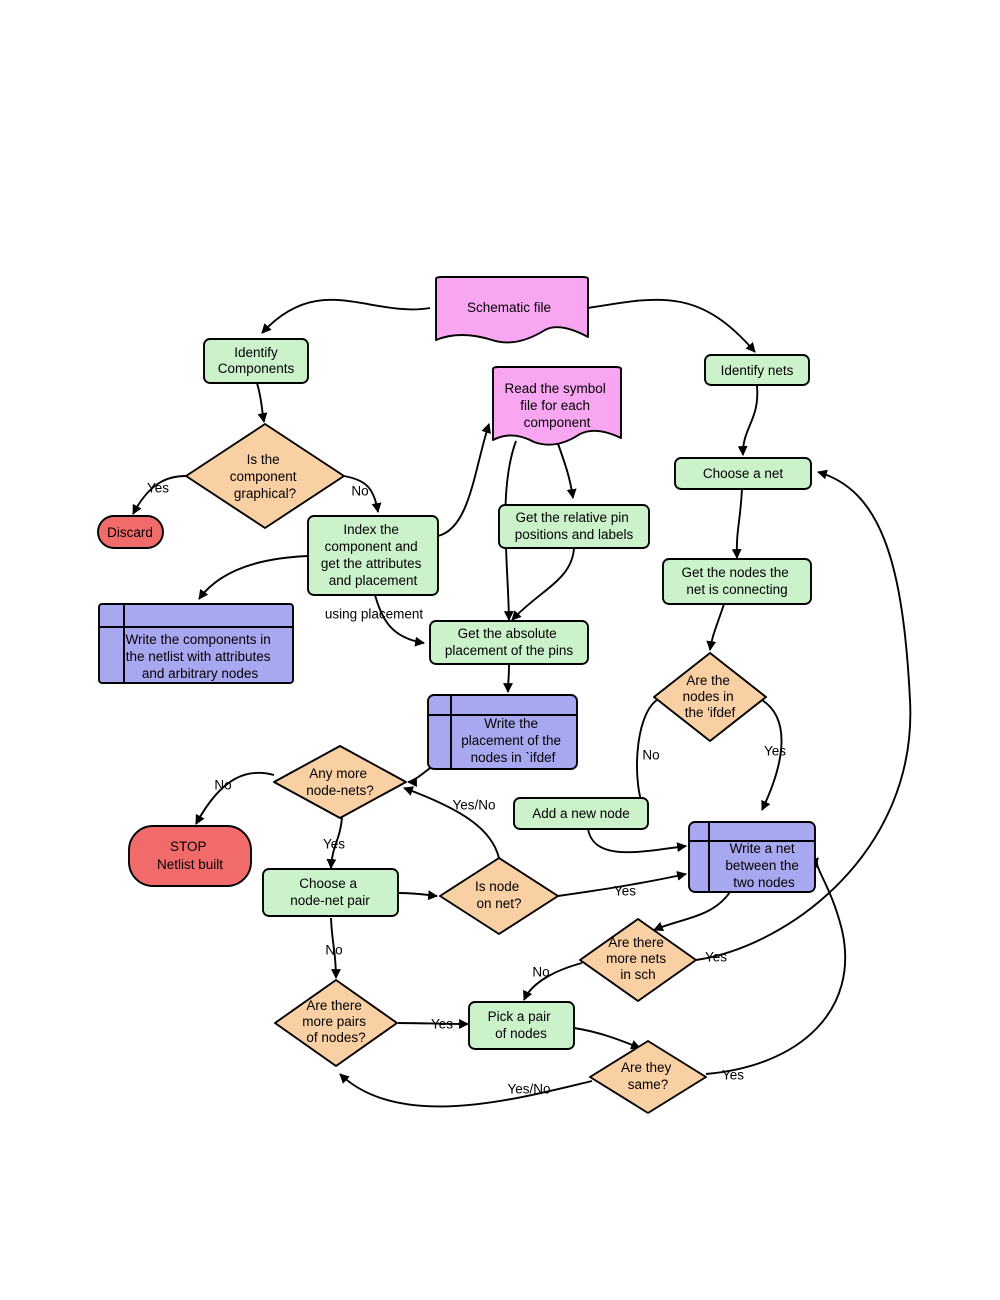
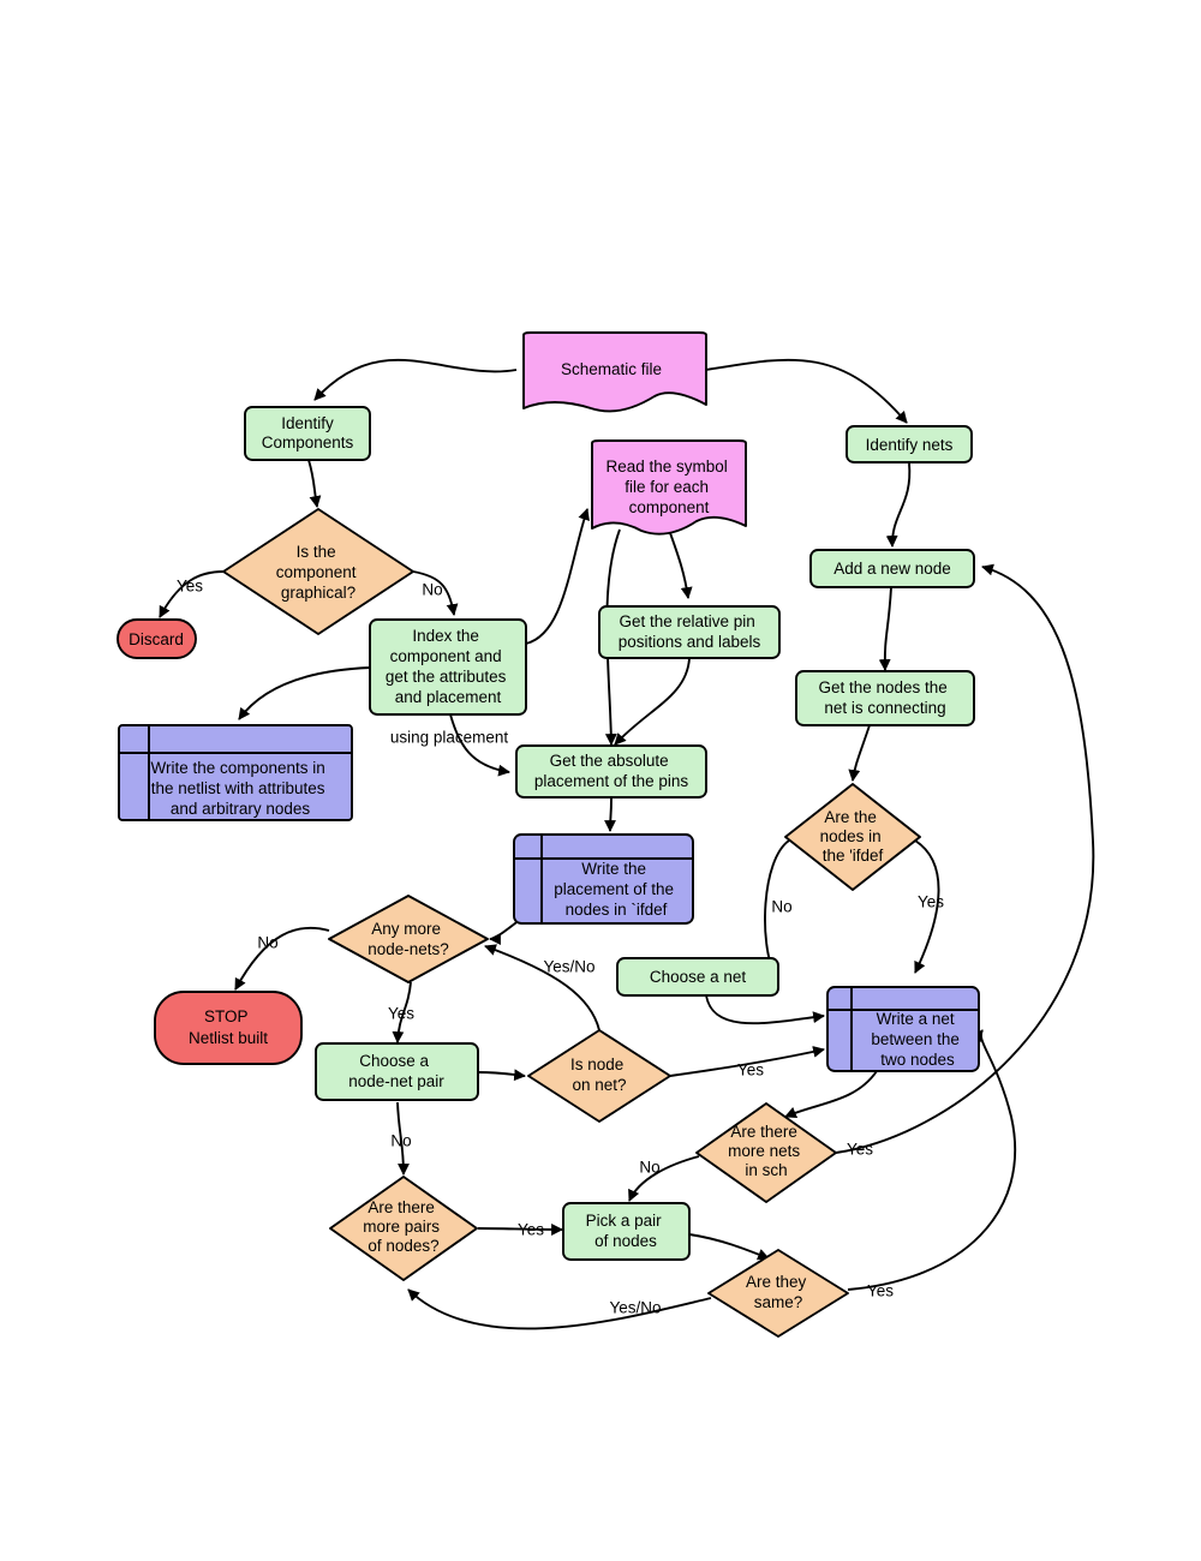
  Schematic file
  Identify Components
  Identify nets
  Read the symbol file for each component
  Is the component graphical?
- Choose a net
+ Add a new node
  Discard
  Index the component and get the attributes and placement
  Get the relative pin positions and labels
  Get the nodes the net is connecting
  Write the components in the netlist with attributes and arbitrary nodes
  Get the absolute placement of the pins
  Are the nodes in the 'ifdef
  Write the placement of the nodes in `ifdef
  Any more node-nets?
- Add a new node
+ Choose a net
  Write a net between the two nodes
  STOP Netlist built
  Choose a node-net pair
  Is node on net?
  Are there more nets in sch
  Are there more pairs of nodes?
  Pick a pair of nodes
  Are they same?
  Yes
  No
  using placement
  No
  Yes
  No
  Yes
  Yes/No
  Yes
  No
  Yes
  No
  Yes
  Yes/No
  Yes
